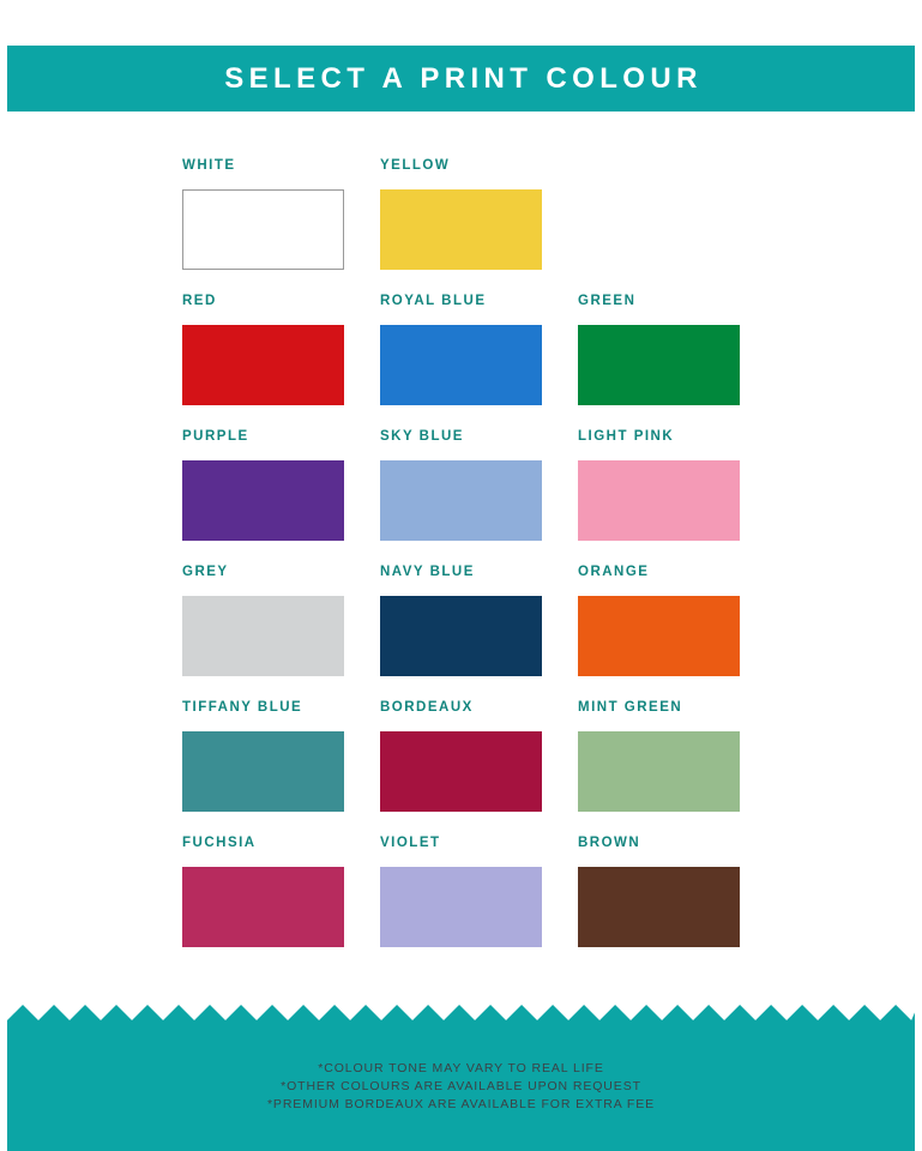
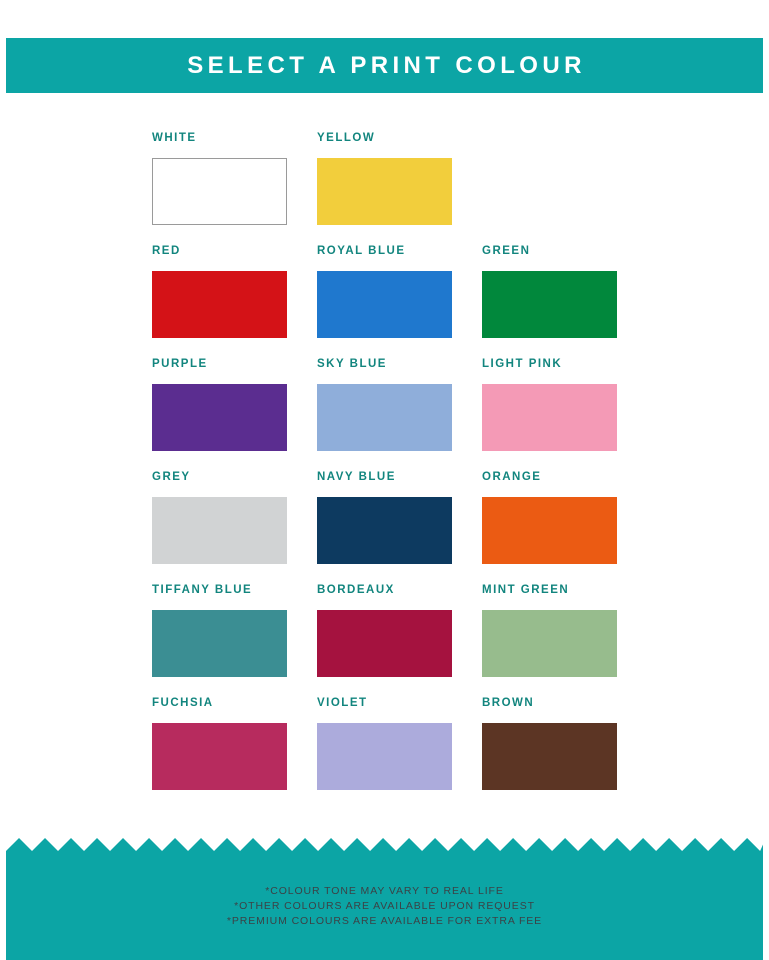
  SELECT A PRINT COLOUR
  WHITE
  YELLOW
  RED
  ROYAL BLUE
  GREEN
  PURPLE
  SKY BLUE
  LIGHT PINK
  GREY
  NAVY BLUE
  ORANGE
  TIFFANY BLUE
  BORDEAUX
  MINT GREEN
  FUCHSIA
  VIOLET
  BROWN
  *COLOUR TONE MAY VARY TO REAL LIFE
  *OTHER COLOURS ARE AVAILABLE UPON REQUEST
- *PREMIUM BORDEAUX ARE AVAILABLE FOR EXTRA FEE
+ *PREMIUM COLOURS ARE AVAILABLE FOR EXTRA FEE
